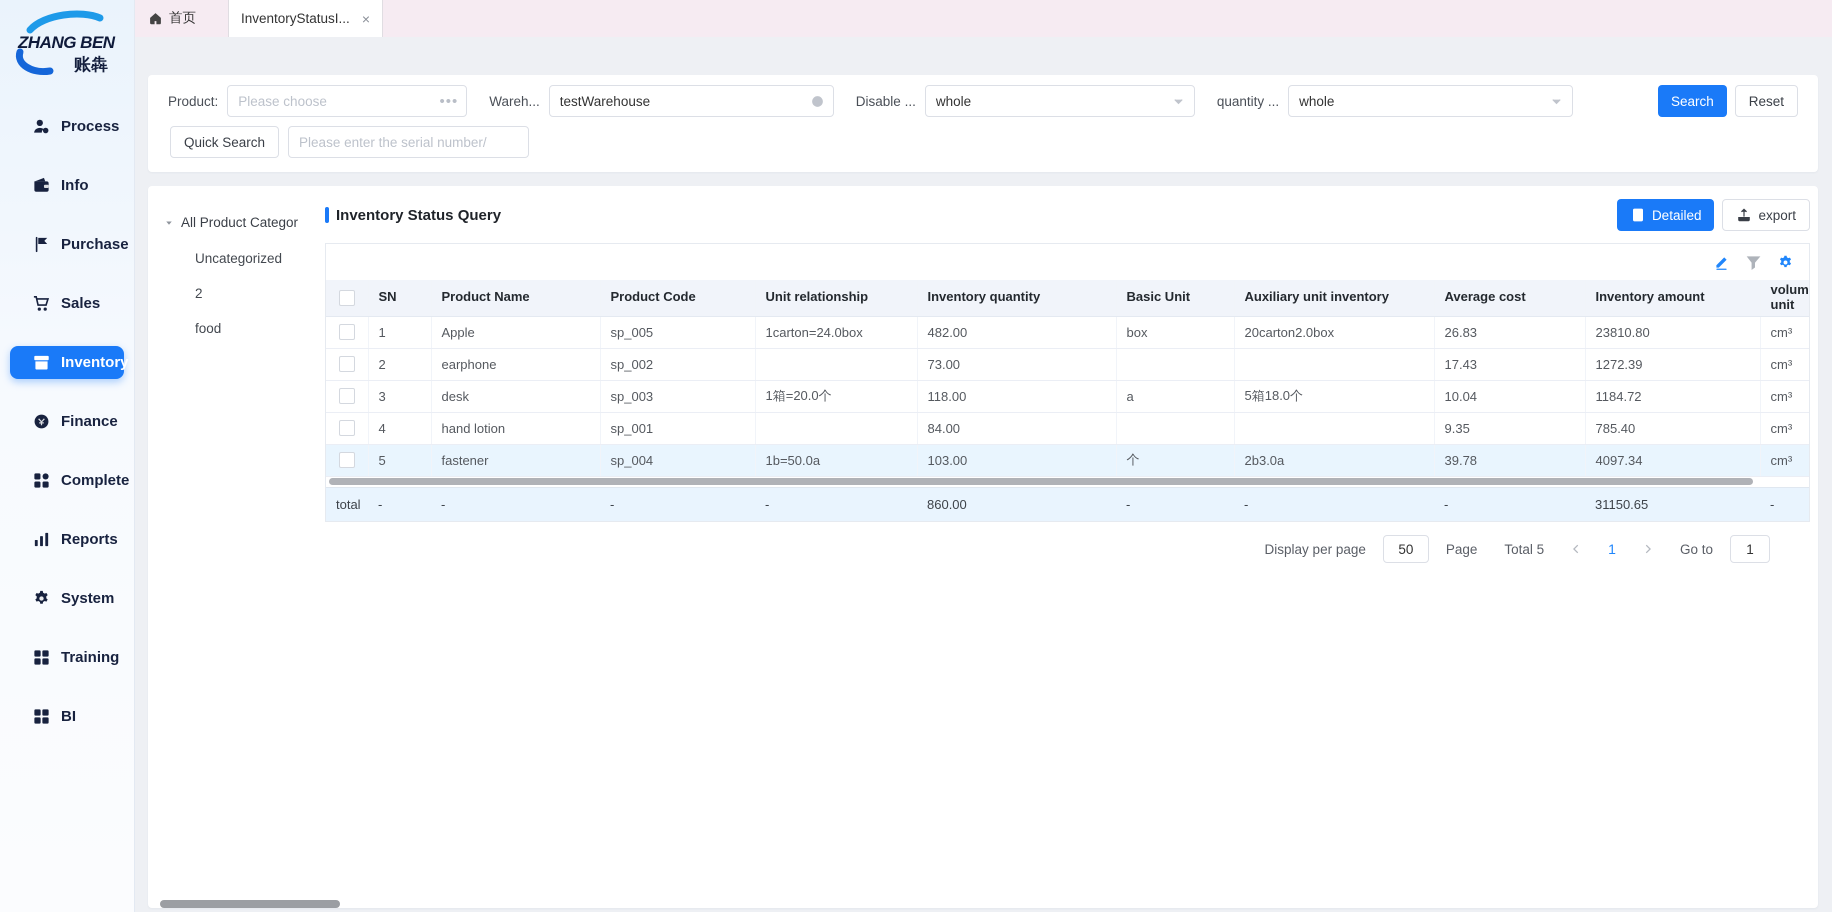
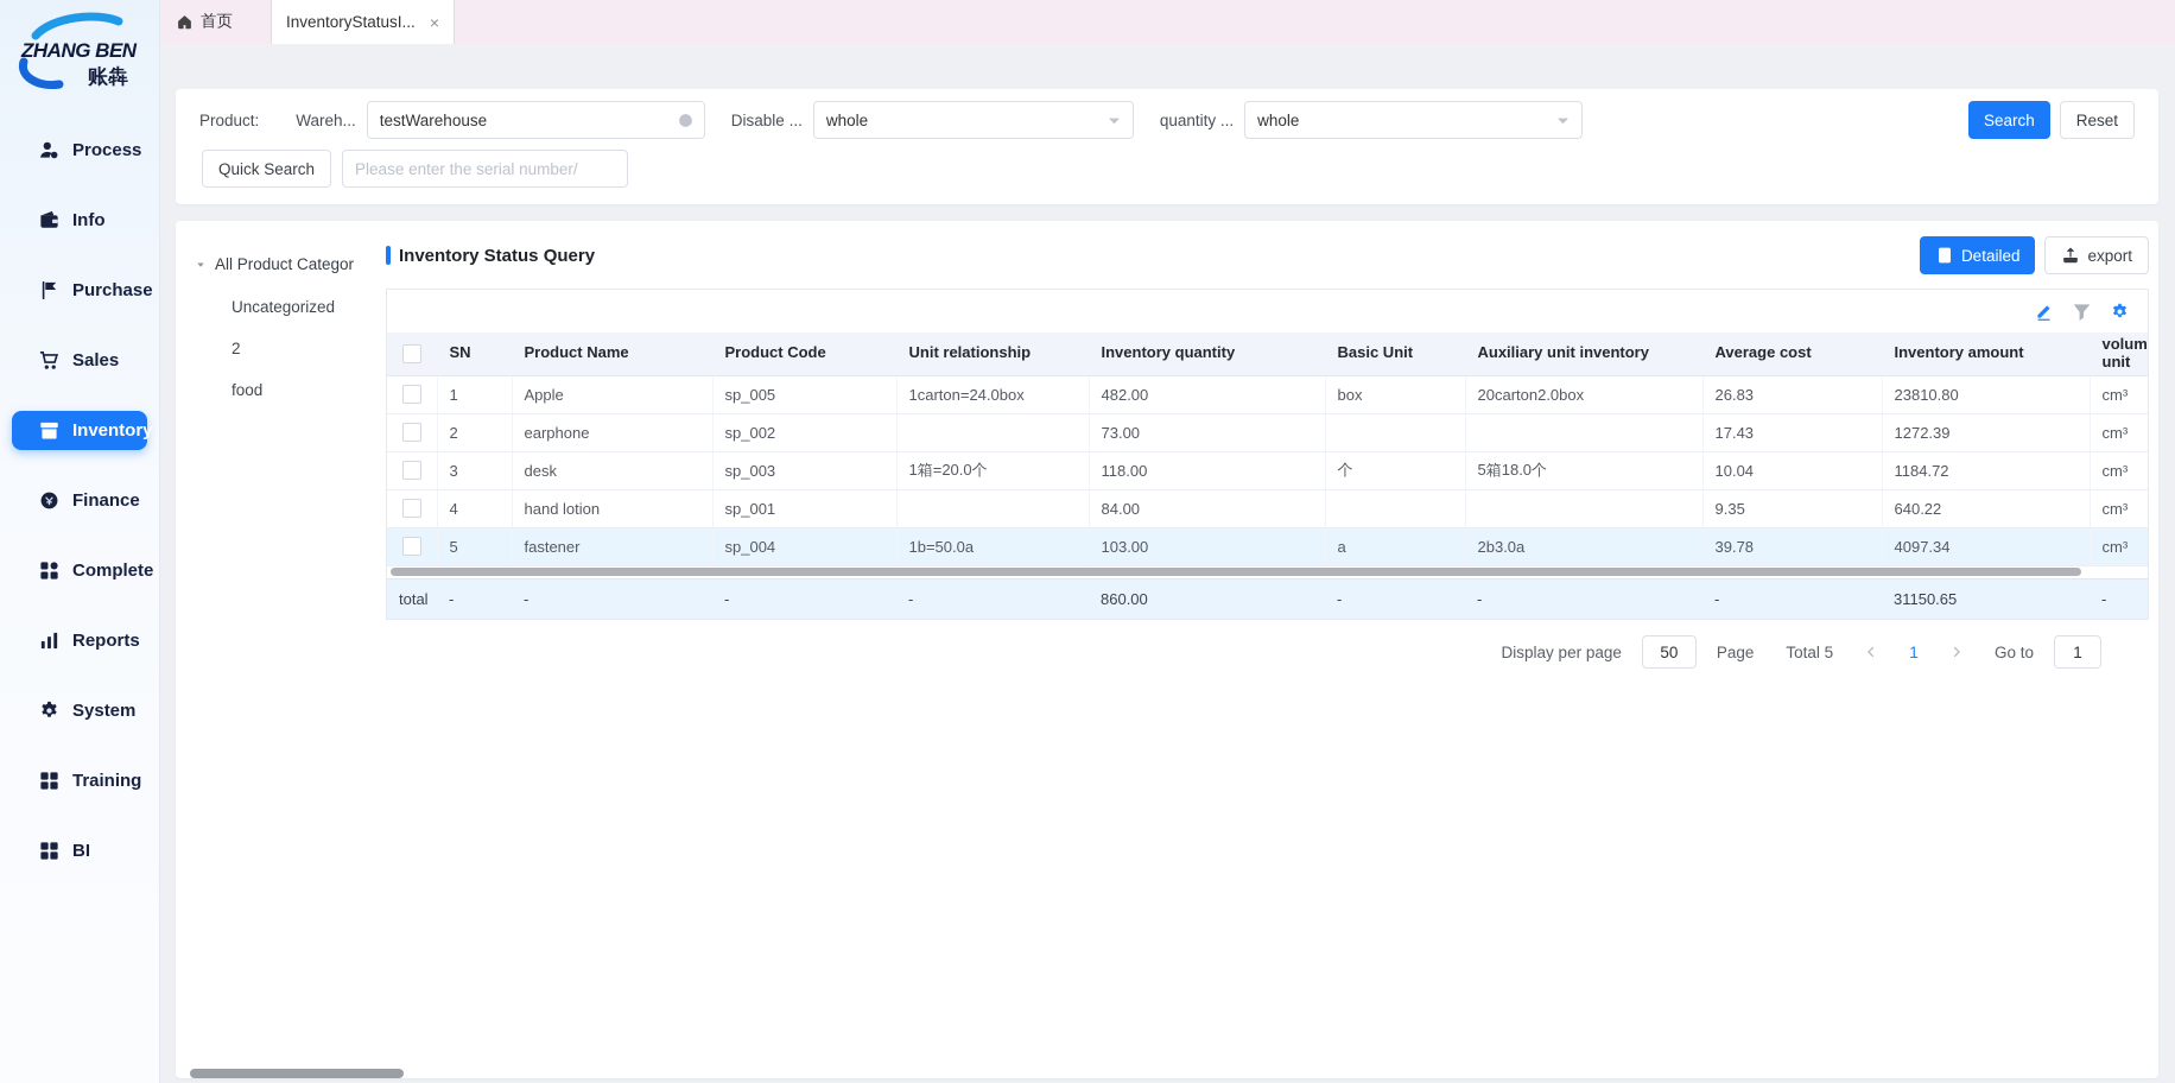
  ZHANG BEN
  账犇
  Process
  Info
  Purchase
  Sales
  Inventory
  Finance
  Complete
  Reports
  System
  Training
  BI
  首页
  InventoryStatusI...
  ×
  Product:
- Please choose
- •••
  Wareh...
  testWarehouse
  Disable ...
  whole
  quantity ...
  whole
  Search
  Reset
  Quick Search
  Please enter the serial number/
  All Product Categor
  Uncategorized
  2
  food
  Inventory Status Query
  Detailed
  export
  	SN	Product Name	Product Code	Unit relationship	Inventory quantity	Basic Unit	Auxiliary unit inventory	Average cost	Inventory amount	volum unit
  	1	Apple	sp_005	1carton=24.0box	482.00	box	20carton2.0box	26.83	23810.80	cm³
  	2	earphone	sp_002		73.00			17.43	1272.39	cm³
- 	3	desk	sp_003	1箱=20.0个	118.00	a	5箱18.0个	10.04	1184.72	cm³
+ 	3	desk	sp_003	1箱=20.0个	118.00	个	5箱18.0个	10.04	1184.72	cm³
- 	4	hand lotion	sp_001		84.00			9.35	785.40	cm³
+ 	4	hand lotion	sp_001		84.00			9.35	640.22	cm³
- 	5	fastener	sp_004	1b=50.0a	103.00	个	2b3.0a	39.78	4097.34	cm³
+ 	5	fastener	sp_004	1b=50.0a	103.00	a	2b3.0a	39.78	4097.34	cm³
  total	-	-	-	-	860.00	-	-	-	31150.65	-
  Display per page
  50
  Page
  Total 5
  1
  Go to
  1
